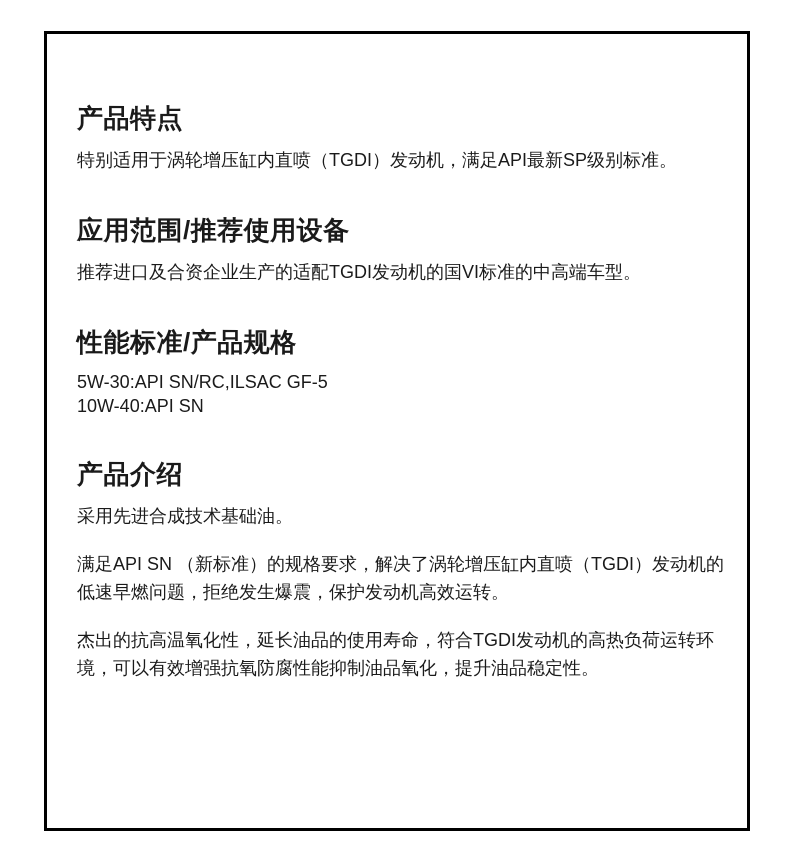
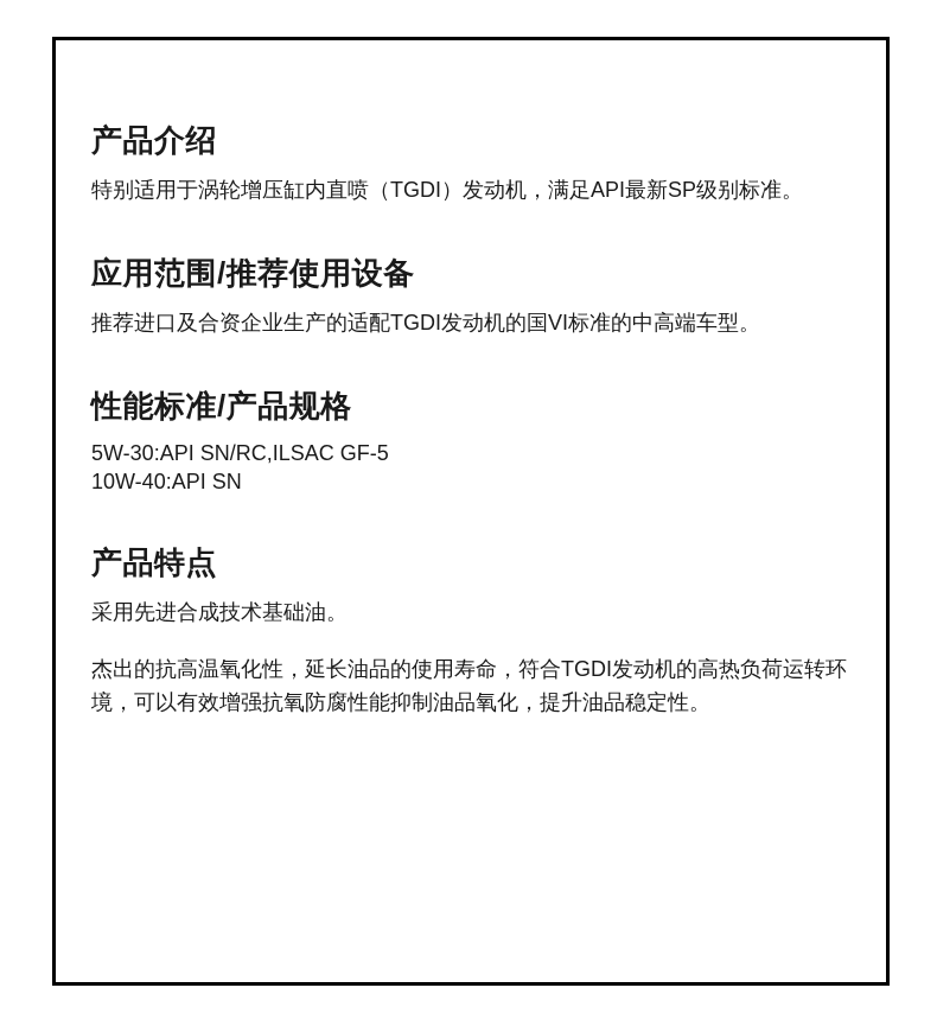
- 产品特点
+ 产品介绍
  特别适用于涡轮增压缸内直喷（TGDI）发动机，满足API最新SP级别标准。
  应用范围/推荐使用设备
  推荐进口及合资企业生产的适配TGDI发动机的国VI标准的中高端车型。
  性能标准/产品规格
  5W-30:API SN/RC,ILSAC GF-5
  10W-40:API SN
- 产品介绍
+ 产品特点
  采用先进合成技术基础油。
- 满足API SN （新标准）的规格要求，解决了涡轮增压缸内直喷（TGDI）发动机的低速早燃问题，拒绝发生爆震，保护发动机高效运转。
  杰出的抗高温氧化性，延长油品的使用寿命，符合TGDI发动机的高热负荷运转环境，可以有效增强抗氧防腐性能抑制油品氧化，提升油品稳定性。
